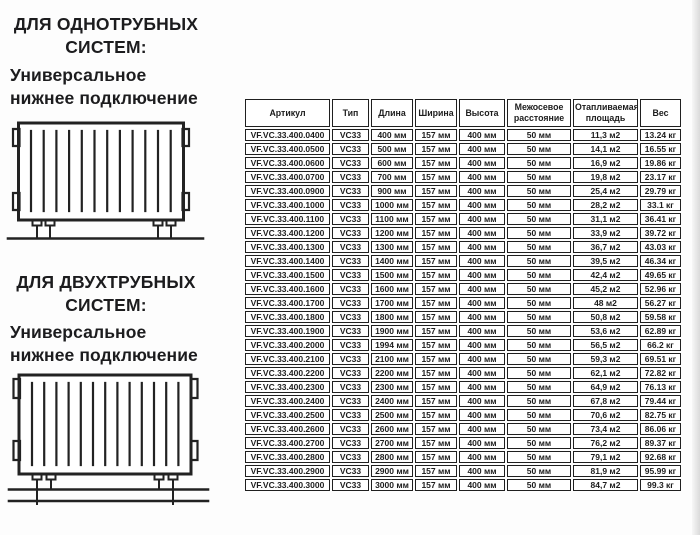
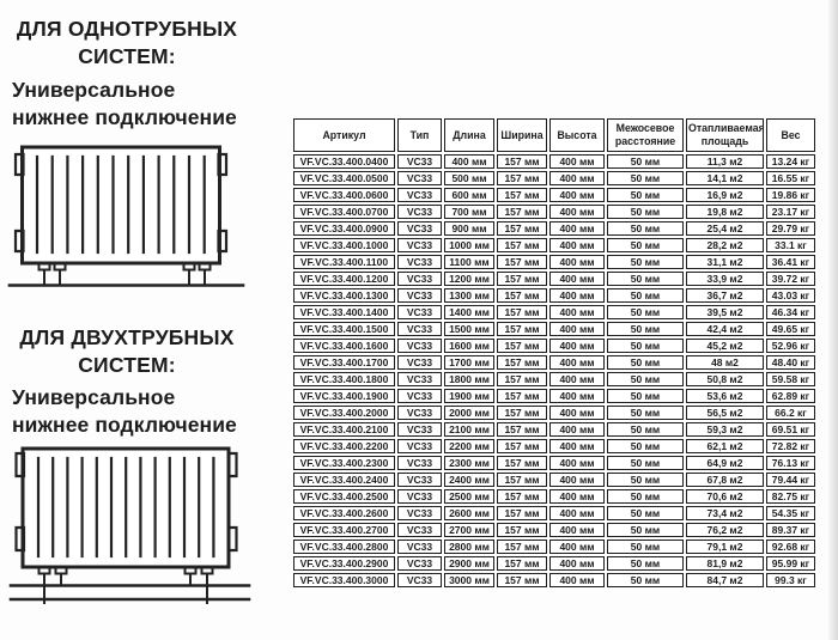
  ДЛЯ ОДНОТРУБНЫХ
  СИСТЕМ:
  Универсальное
  нижнее подключение
  ДЛЯ ДВУХТРУБНЫХ
  СИСТЕМ:
  Универсальное
  нижнее подключение
  Артикул	Тип	Длина	Ширина	Высота	Межосевое расстояние	Отапливаемая площадь	Вес
  VF.VC.33.400.0400	VC33	400 мм	157 мм	400 мм	50 мм	11,3 м2	13.24 кг
  VF.VC.33.400.0500	VC33	500 мм	157 мм	400 мм	50 мм	14,1 м2	16.55 кг
  VF.VC.33.400.0600	VC33	600 мм	157 мм	400 мм	50 мм	16,9 м2	19.86 кг
  VF.VC.33.400.0700	VC33	700 мм	157 мм	400 мм	50 мм	19,8 м2	23.17 кг
  VF.VC.33.400.0900	VC33	900 мм	157 мм	400 мм	50 мм	25,4 м2	29.79 кг
  VF.VC.33.400.1000	VC33	1000 мм	157 мм	400 мм	50 мм	28,2 м2	33.1 кг
  VF.VC.33.400.1100	VC33	1100 мм	157 мм	400 мм	50 мм	31,1 м2	36.41 кг
  VF.VC.33.400.1200	VC33	1200 мм	157 мм	400 мм	50 мм	33,9 м2	39.72 кг
  VF.VC.33.400.1300	VC33	1300 мм	157 мм	400 мм	50 мм	36,7 м2	43.03 кг
  VF.VC.33.400.1400	VC33	1400 мм	157 мм	400 мм	50 мм	39,5 м2	46.34 кг
  VF.VC.33.400.1500	VC33	1500 мм	157 мм	400 мм	50 мм	42,4 м2	49.65 кг
  VF.VC.33.400.1600	VC33	1600 мм	157 мм	400 мм	50 мм	45,2 м2	52.96 кг
- VF.VC.33.400.1700	VC33	1700 мм	157 мм	400 мм	50 мм	48 м2	56.27 кг
+ VF.VC.33.400.1700	VC33	1700 мм	157 мм	400 мм	50 мм	48 м2	48.40 кг
  VF.VC.33.400.1800	VC33	1800 мм	157 мм	400 мм	50 мм	50,8 м2	59.58 кг
  VF.VC.33.400.1900	VC33	1900 мм	157 мм	400 мм	50 мм	53,6 м2	62.89 кг
- VF.VC.33.400.2000	VC33	1994 мм	157 мм	400 мм	50 мм	56,5 м2	66.2 кг
+ VF.VC.33.400.2000	VC33	2000 мм	157 мм	400 мм	50 мм	56,5 м2	66.2 кг
  VF.VC.33.400.2100	VC33	2100 мм	157 мм	400 мм	50 мм	59,3 м2	69.51 кг
  VF.VC.33.400.2200	VC33	2200 мм	157 мм	400 мм	50 мм	62,1 м2	72.82 кг
  VF.VC.33.400.2300	VC33	2300 мм	157 мм	400 мм	50 мм	64,9 м2	76.13 кг
  VF.VC.33.400.2400	VC33	2400 мм	157 мм	400 мм	50 мм	67,8 м2	79.44 кг
  VF.VC.33.400.2500	VC33	2500 мм	157 мм	400 мм	50 мм	70,6 м2	82.75 кг
- VF.VC.33.400.2600	VC33	2600 мм	157 мм	400 мм	50 мм	73,4 м2	86.06 кг
+ VF.VC.33.400.2600	VC33	2600 мм	157 мм	400 мм	50 мм	73,4 м2	54.35 кг
  VF.VC.33.400.2700	VC33	2700 мм	157 мм	400 мм	50 мм	76,2 м2	89.37 кг
  VF.VC.33.400.2800	VC33	2800 мм	157 мм	400 мм	50 мм	79,1 м2	92.68 кг
  VF.VC.33.400.2900	VC33	2900 мм	157 мм	400 мм	50 мм	81,9 м2	95.99 кг
  VF.VC.33.400.3000	VC33	3000 мм	157 мм	400 мм	50 мм	84,7 м2	99.3 кг
